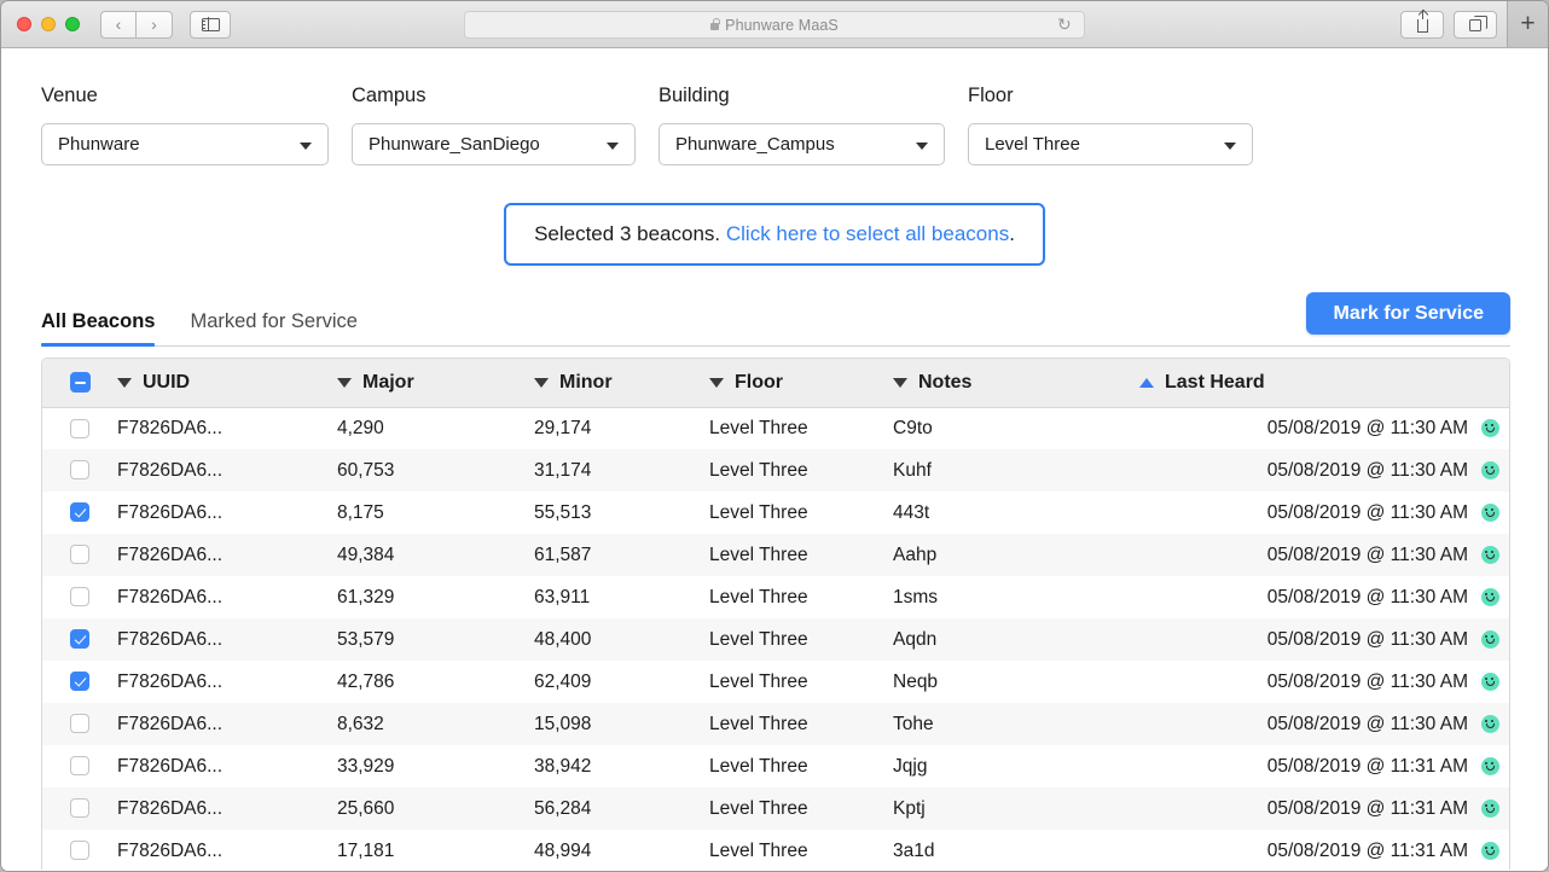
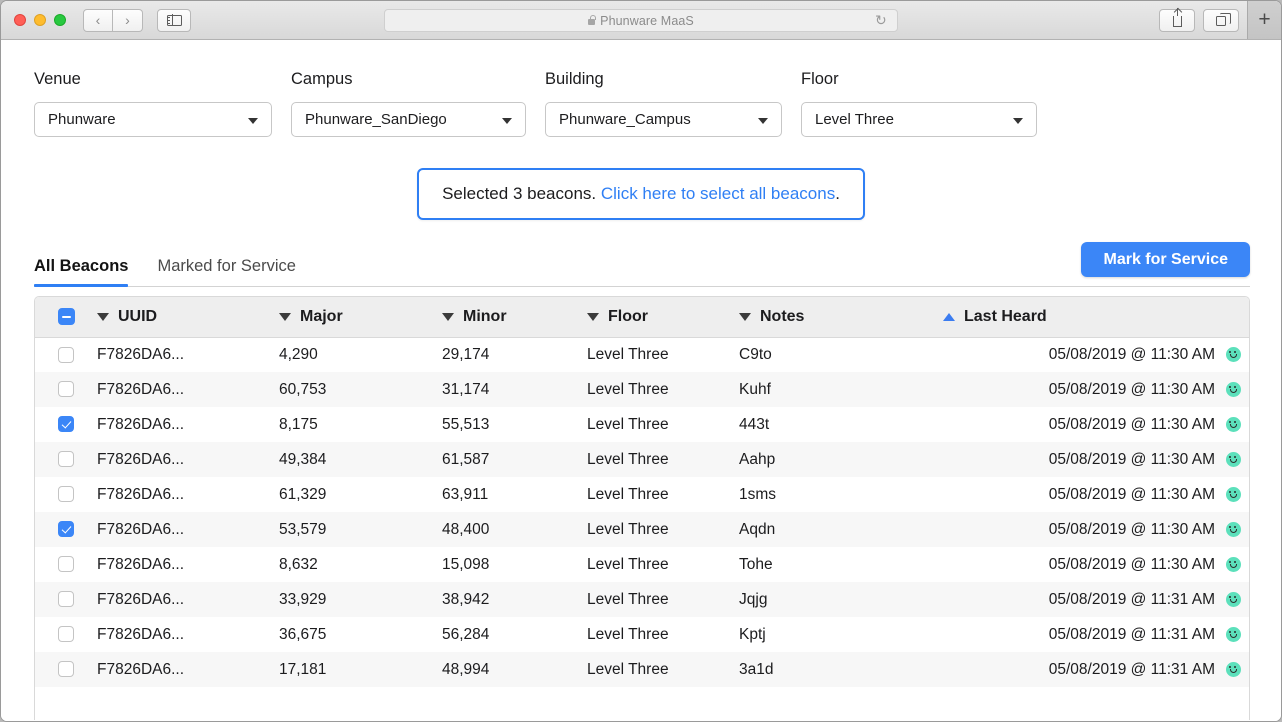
  ‹
  ›
  Phunware MaaS
  ↻
  +
  Venue
  Phunware
  Campus
  Phunware_SanDiego
  Building
  Phunware_Campus
  Floor
  Level Three
  Selected 3 beacons. Click here to select all beacons.
  All Beacons
  Marked for Service
  Mark for Service
  	UUID	Major	Minor	Floor	Notes	Last Heard
  	F7826DA6...	4,290	29,174	Level Three	C9to	05/08/2019 @ 11:30 AM
  	F7826DA6...	60,753	31,174	Level Three	Kuhf	05/08/2019 @ 11:30 AM
  	F7826DA6...	8,175	55,513	Level Three	443t	05/08/2019 @ 11:30 AM
  	F7826DA6...	49,384	61,587	Level Three	Aahp	05/08/2019 @ 11:30 AM
  	F7826DA6...	61,329	63,911	Level Three	1sms	05/08/2019 @ 11:30 AM
  	F7826DA6...	53,579	48,400	Level Three	Aqdn	05/08/2019 @ 11:30 AM
- 	F7826DA6...	42,786	62,409	Level Three	Neqb	05/08/2019 @ 11:30 AM
  	F7826DA6...	8,632	15,098	Level Three	Tohe	05/08/2019 @ 11:30 AM
  	F7826DA6...	33,929	38,942	Level Three	Jqjg	05/08/2019 @ 11:31 AM
- 	F7826DA6...	25,660	56,284	Level Three	Kptj	05/08/2019 @ 11:31 AM
+ 	F7826DA6...	36,675	56,284	Level Three	Kptj	05/08/2019 @ 11:31 AM
  	F7826DA6...	17,181	48,994	Level Three	3a1d	05/08/2019 @ 11:31 AM
